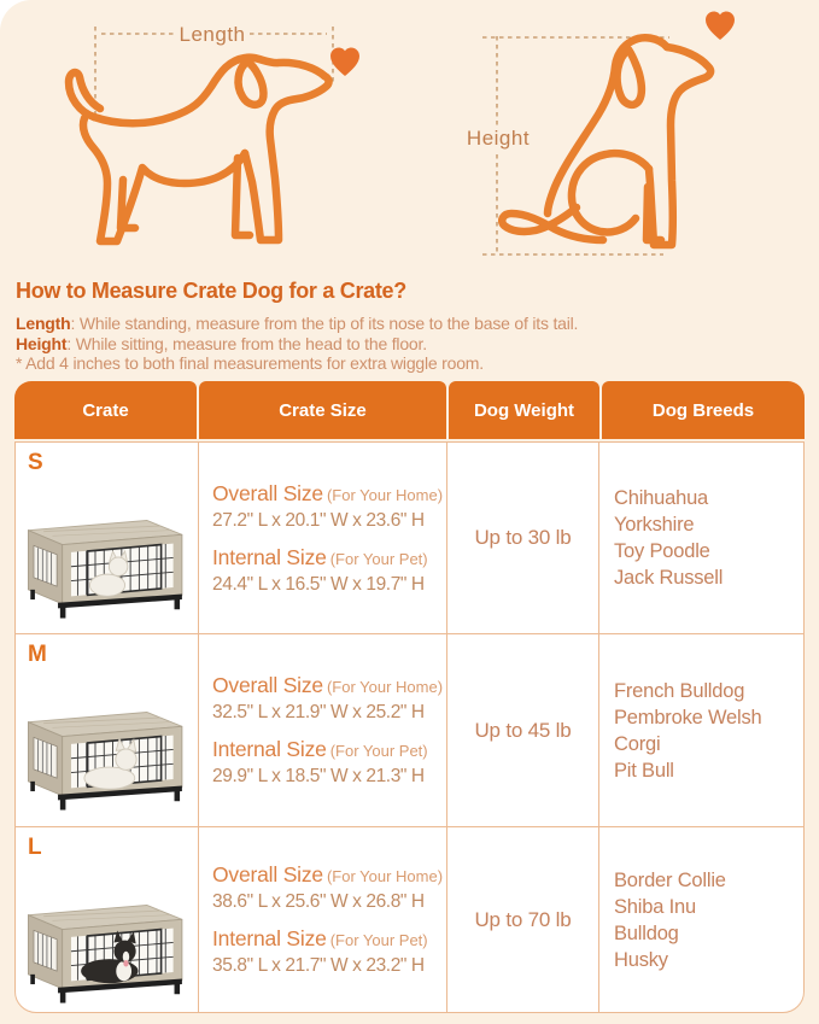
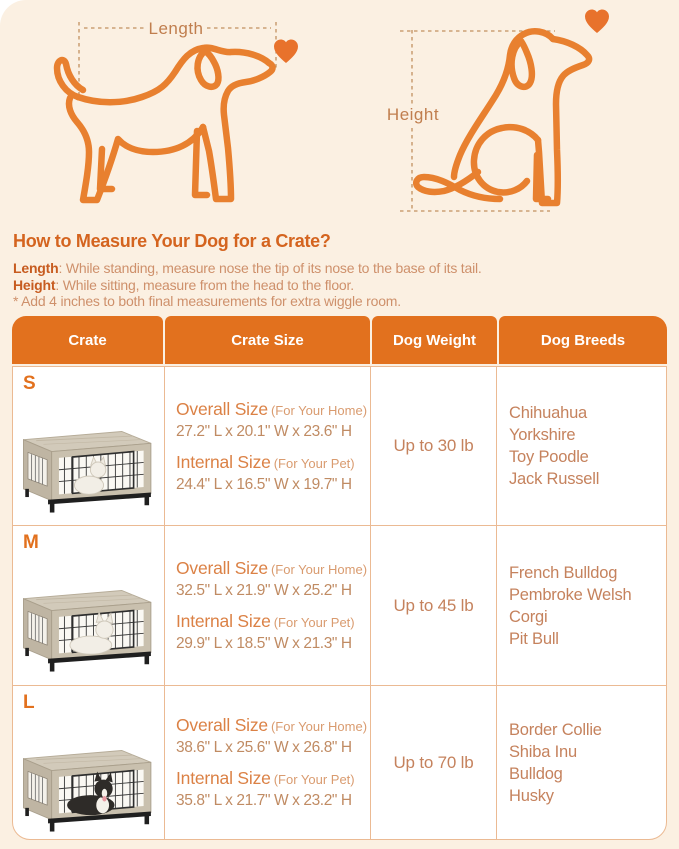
  Length
  Height
- How to Measure Crate Dog for a Crate?
+ How to Measure Your Dog for a Crate?
- Length: While standing, measure from the tip of its nose to the base of its tail.
+ Length: While standing, measure nose the tip of its nose to the base of its tail.
  Height: While sitting, measure from the head to the floor.
  * Add 4 inches to both final measurements for extra wiggle room.
  Crate
  Crate Size
  Dog Weight
  Dog Breeds
  S
  Overall Size (For Your Home)
  27.2" L x 20.1" W x 23.6" H
  Internal Size (For Your Pet)
  24.4" L x 16.5" W x 19.7" H
  Up to 30 lb
  Chihuahua
  Yorkshire
  Toy Poodle
  Jack Russell
  M
  Overall Size (For Your Home)
  32.5" L x 21.9" W x 25.2" H
  Internal Size (For Your Pet)
  29.9" L x 18.5" W x 21.3" H
  Up to 45 lb
  French Bulldog
  Pembroke Welsh Corgi
  Pit Bull
  L
  Overall Size (For Your Home)
  38.6" L x 25.6" W x 26.8" H
  Internal Size (For Your Pet)
  35.8" L x 21.7" W x 23.2" H
  Up to 70 lb
  Border Collie
  Shiba Inu
  Bulldog
  Husky
